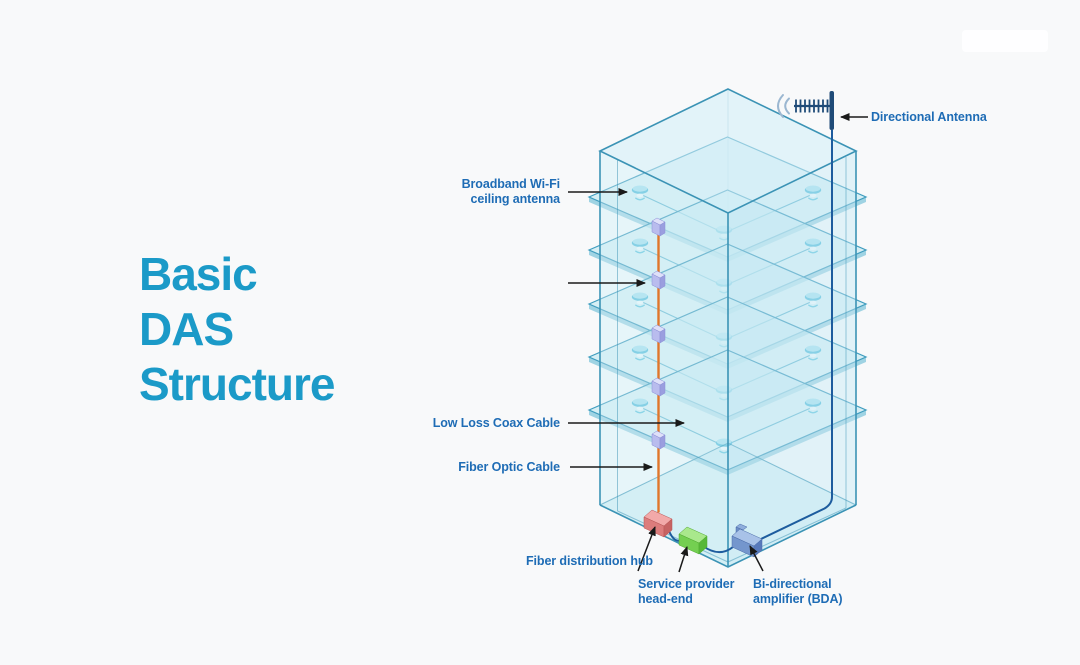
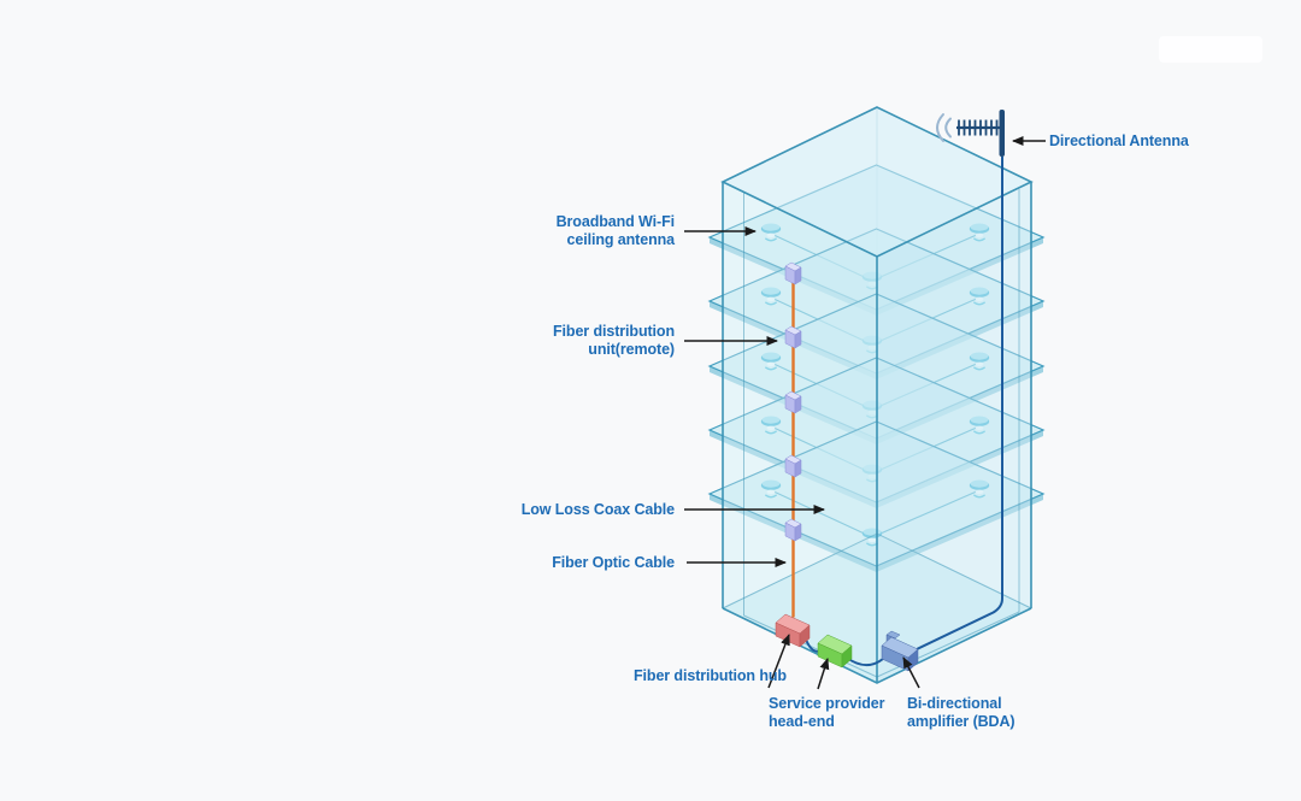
- Basic
- DAS
- Structure
  Directional Antenna
  Broadband Wi-Fi
  ceiling antenna
+ Fiber distribution
+ unit(remote)
  Low Loss Coax Cable
  Fiber Optic Cable
  Fiber distribution hub
  Service provider
  head-end
  Bi-directional
  amplifier (BDA)
